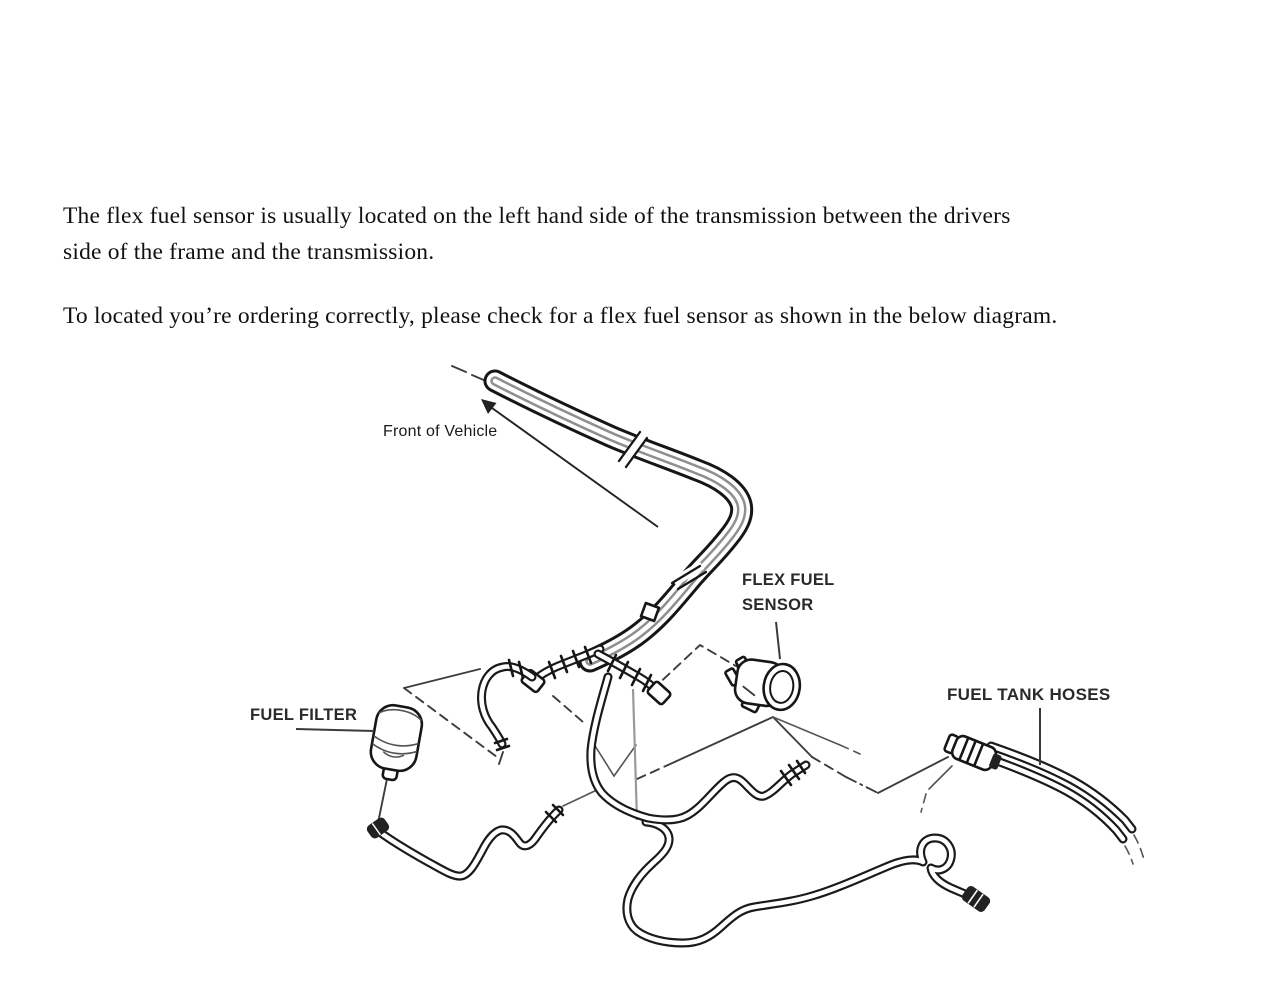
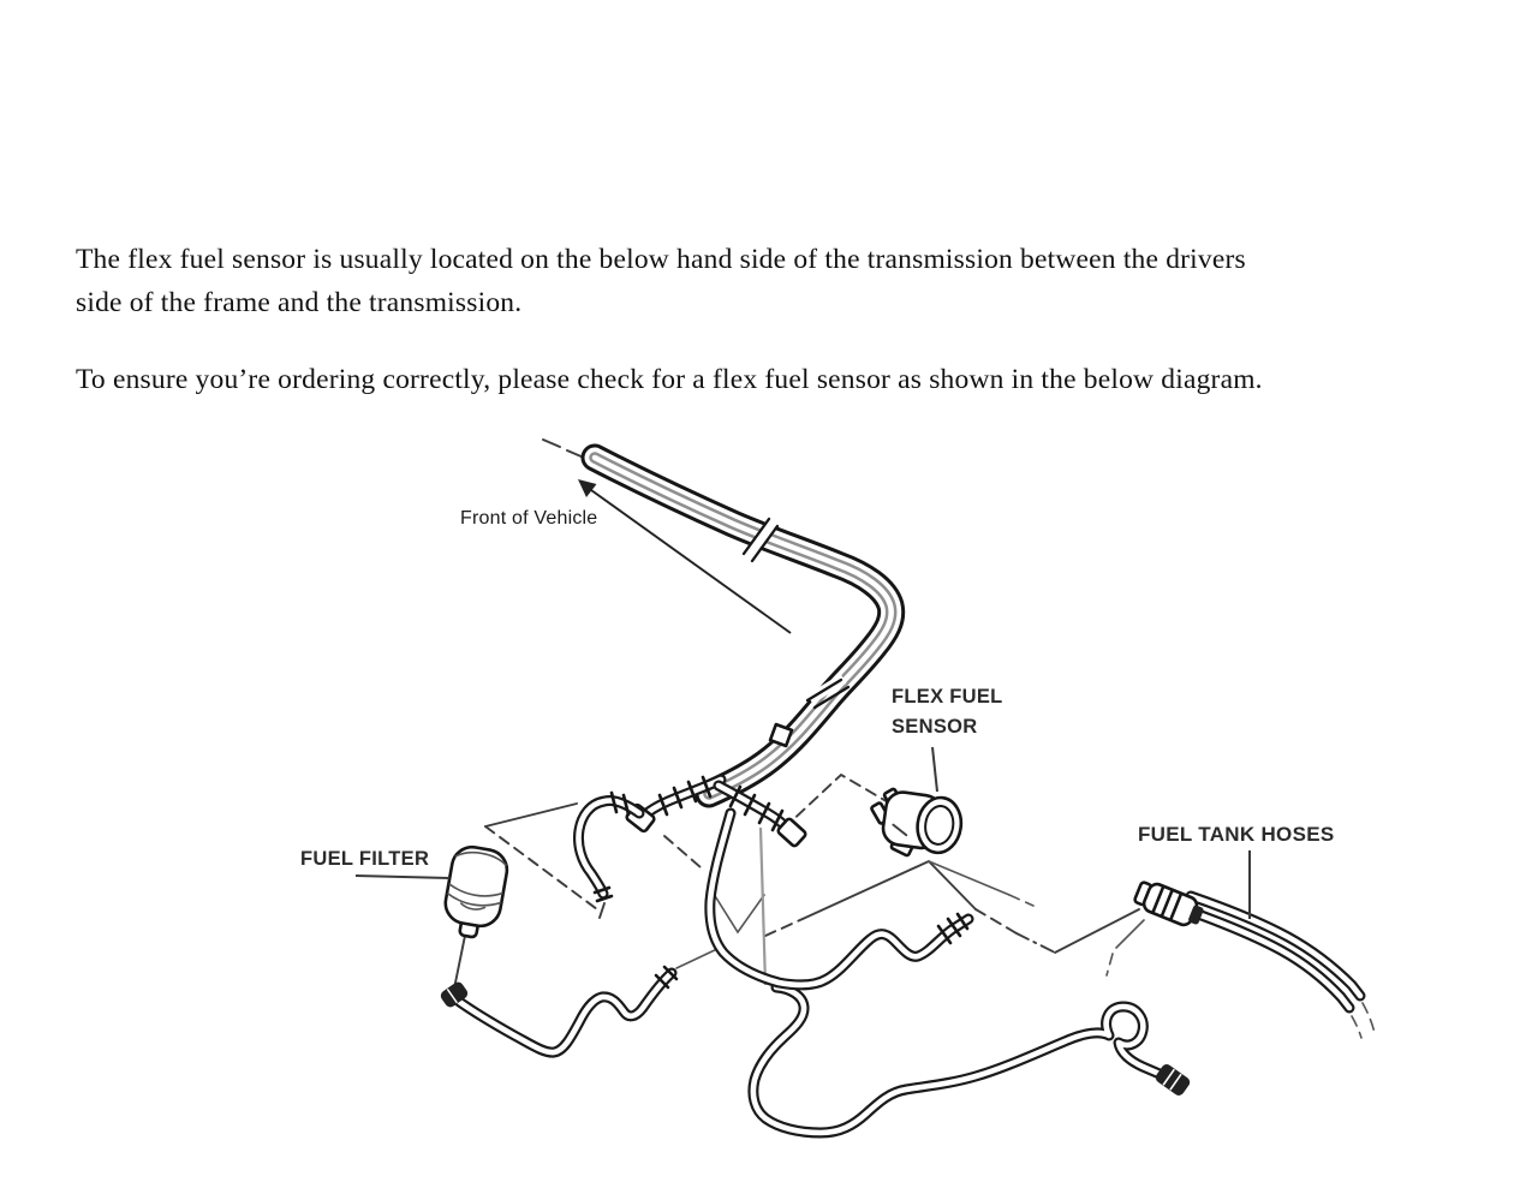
- The flex fuel sensor is usually located on the left hand side of the transmission between the drivers
+ The flex fuel sensor is usually located on the below hand side of the transmission between the drivers
  side of the frame and the transmission.
- To located you’re ordering correctly, please check for a flex fuel sensor as shown in the below diagram.
+ To ensure you’re ordering correctly, please check for a flex fuel sensor as shown in the below diagram.
  Front of Vehicle
  FLEX FUEL
  SENSOR
  FUEL FILTER
  FUEL TANK HOSES
